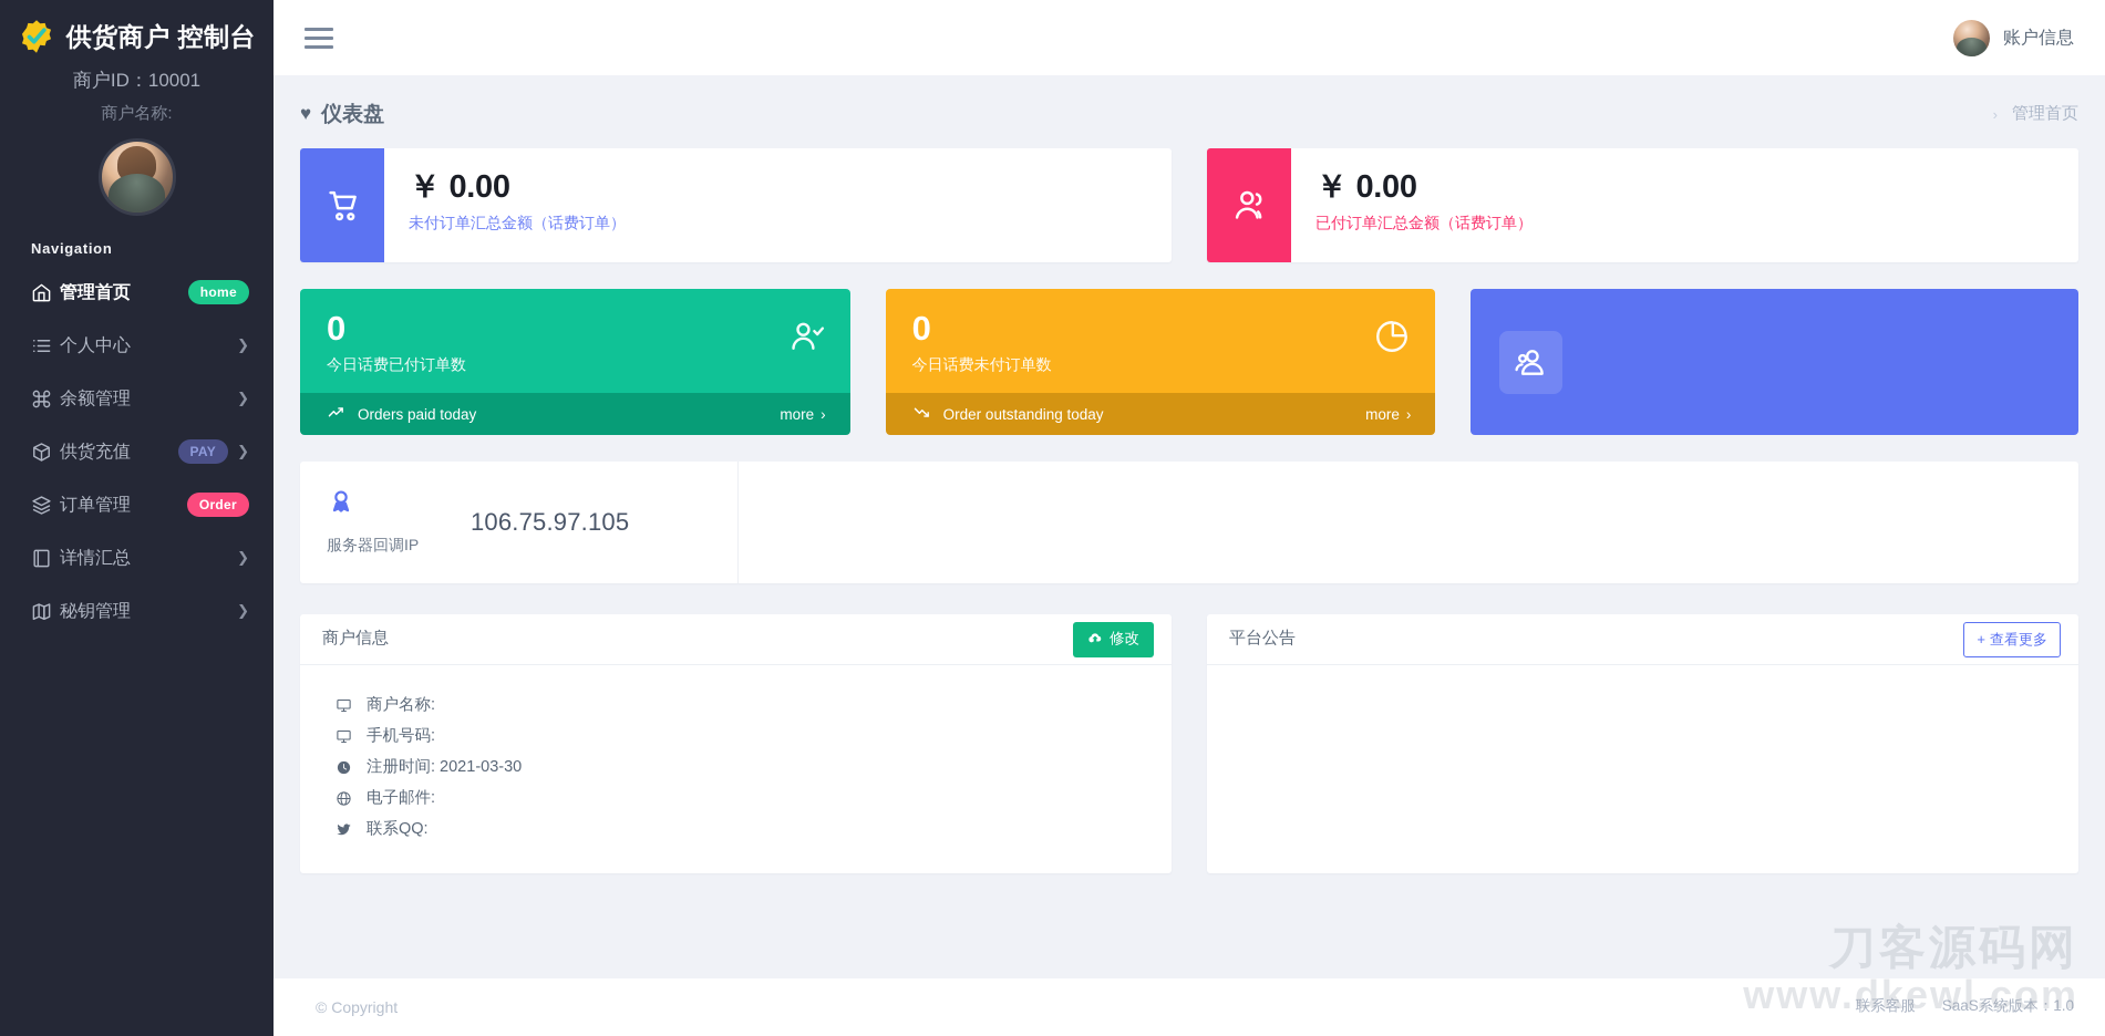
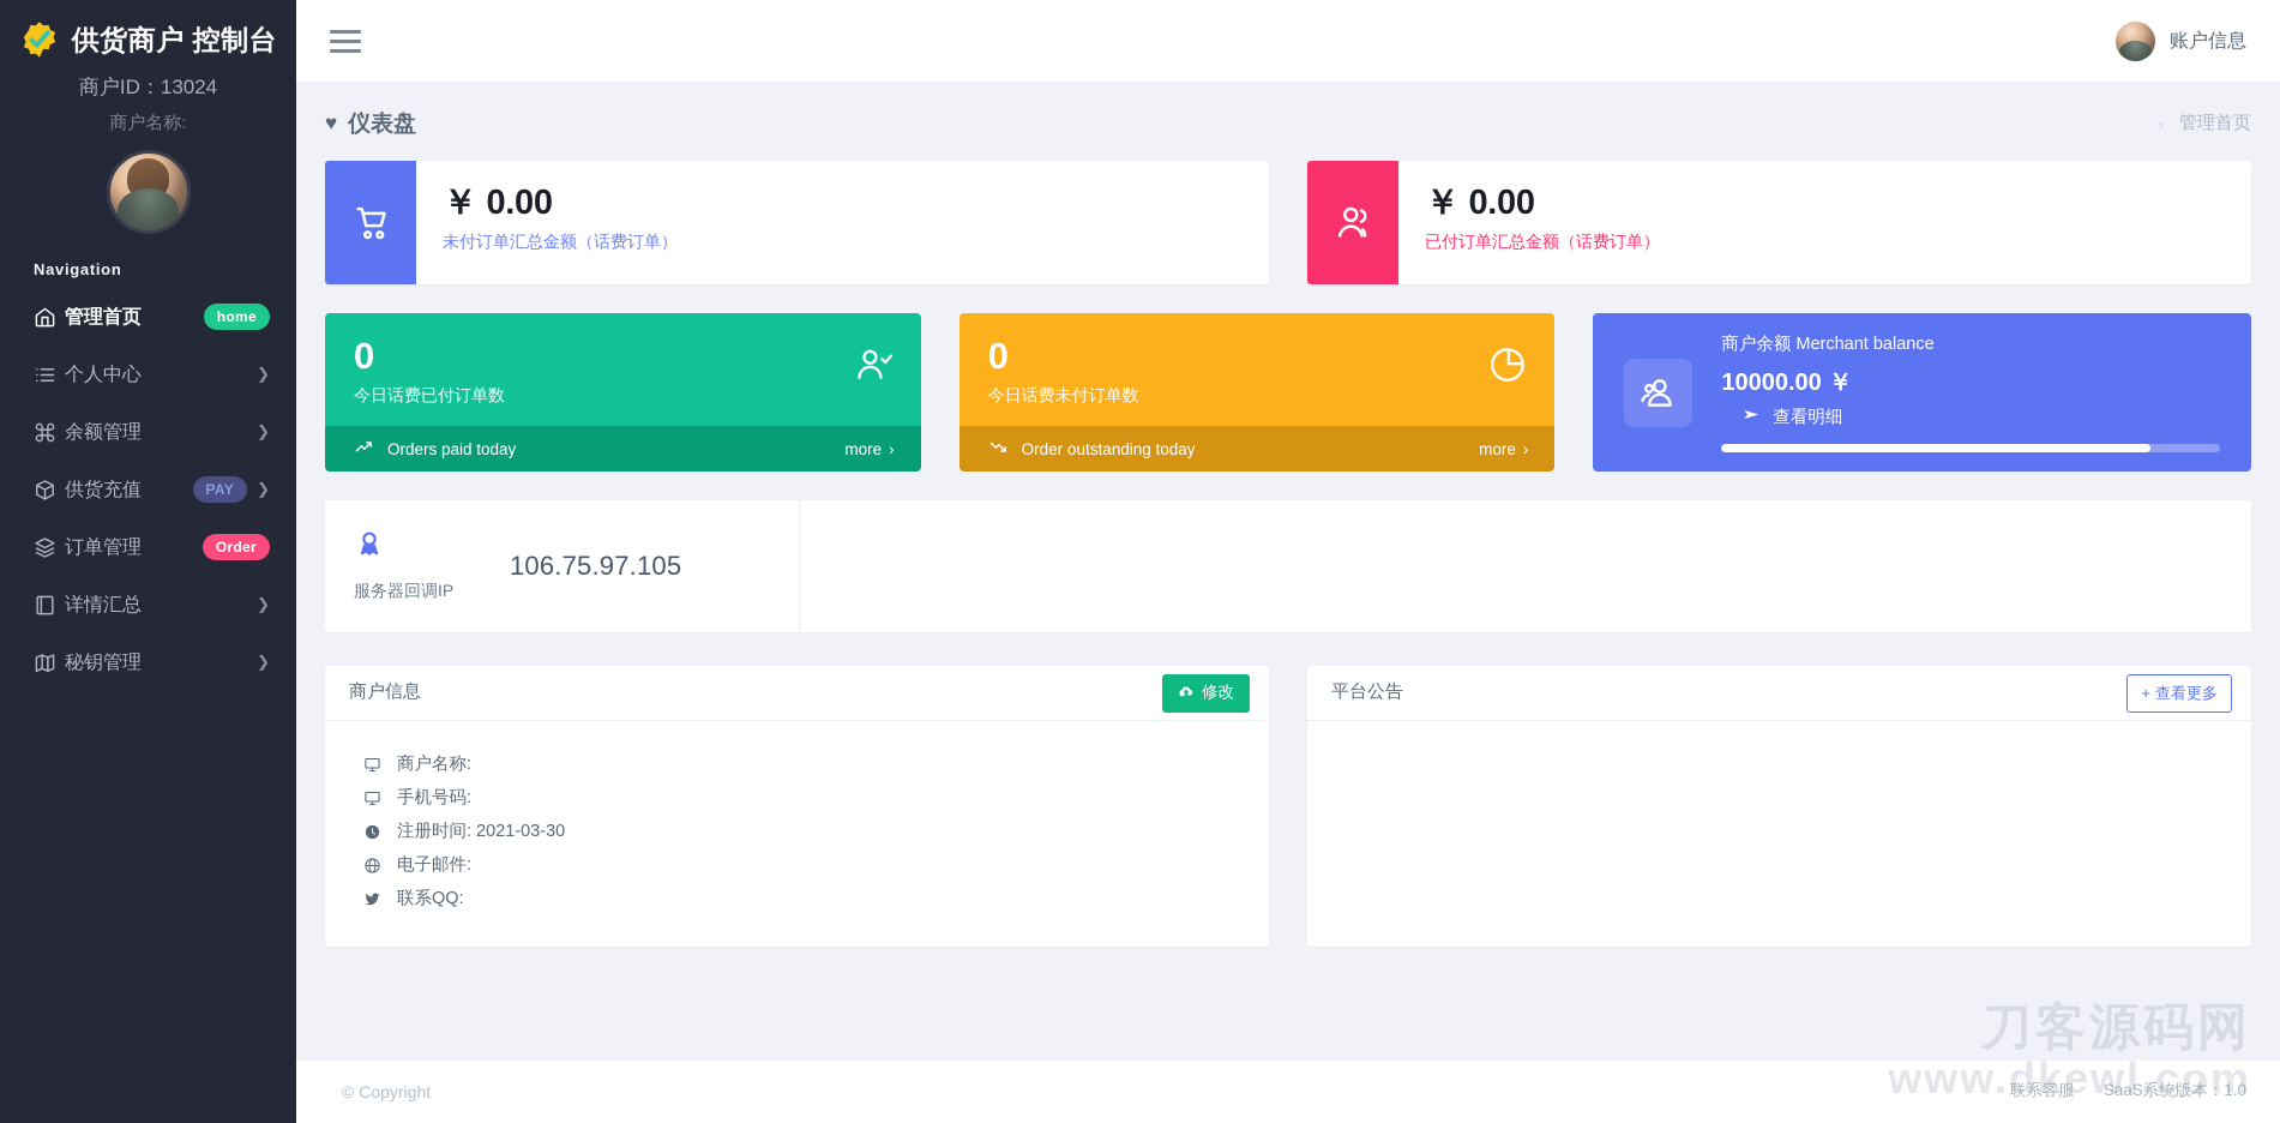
  供货商户 控制台
- 商户ID：10001
+ 商户ID：13024
  商户名称:
  Navigation
  管理首页
  home
  个人中心
  ❯
  余额管理
  ❯
  供货充值
  PAY
  ❯
  订单管理
  Order
  详情汇总
  ❯
  秘钥管理
  ❯
  账户信息
  ♥
  仪表盘
  ›
  管理首页
  ￥ 0.00
  未付订单汇总金额（话费订单）
  ￥ 0.00
  已付订单汇总金额（话费订单）
  0
  今日话费已付订单数
  Orders paid today
  more
  ›
  0
  今日话费未付订单数
  Order outstanding today
  more
  ›
+ 商户余额 Merchant balance
+ 10000.00 ￥
+ 查看明细
  服务器回调IP
  106.75.97.105
  商户信息
  修改
  商户名称:
  手机号码:
  注册时间: 2021-03-30
  电子邮件:
  联系QQ:
  平台公告
  +
  查看更多
  © Copyright
  联系客服
  SaaS系统版本：1.0
  刀客源码网
  www.dkewl.com
